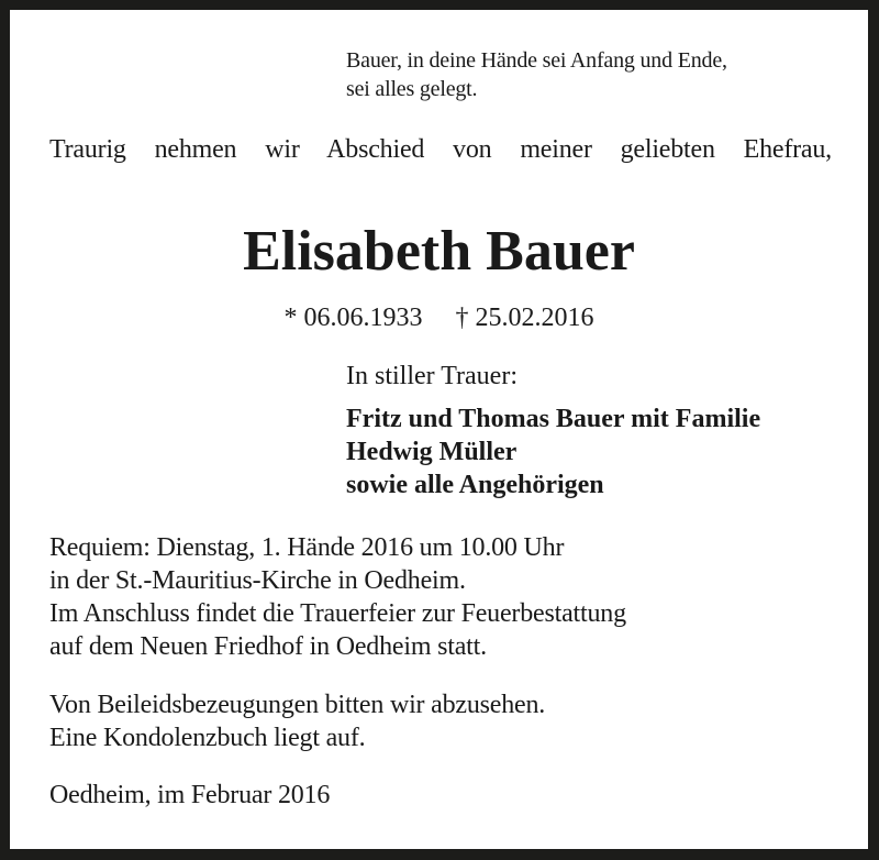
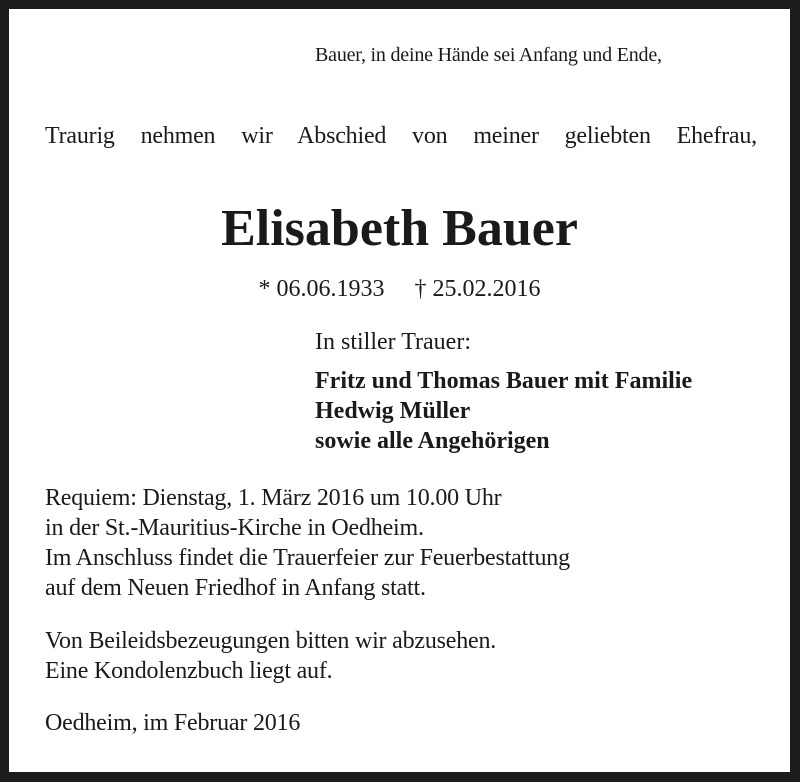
  Bauer, in deine Hände sei Anfang und Ende,
- sei alles gelegt.
  Traurig nehmen wir Abschied von meiner geliebten Ehefrau,
  Elisabeth Bauer
  * 06.06.1933 † 25.02.2016
  In stiller Trauer:
  Fritz und Thomas Bauer mit Familie
  Hedwig Müller
  sowie alle Angehörigen
- Requiem: Dienstag, 1. Hände 2016 um 10.00 Uhr
+ Requiem: Dienstag, 1. März 2016 um 10.00 Uhr
  in der St.-Mauritius-Kirche in Oedheim.
  Im Anschluss findet die Trauerfeier zur Feuerbestattung
- auf dem Neuen Friedhof in Oedheim statt.
+ auf dem Neuen Friedhof in Anfang statt.
  Von Beileidsbezeugungen bitten wir abzusehen.
  Eine Kondolenzbuch liegt auf.
  Oedheim, im Februar 2016
